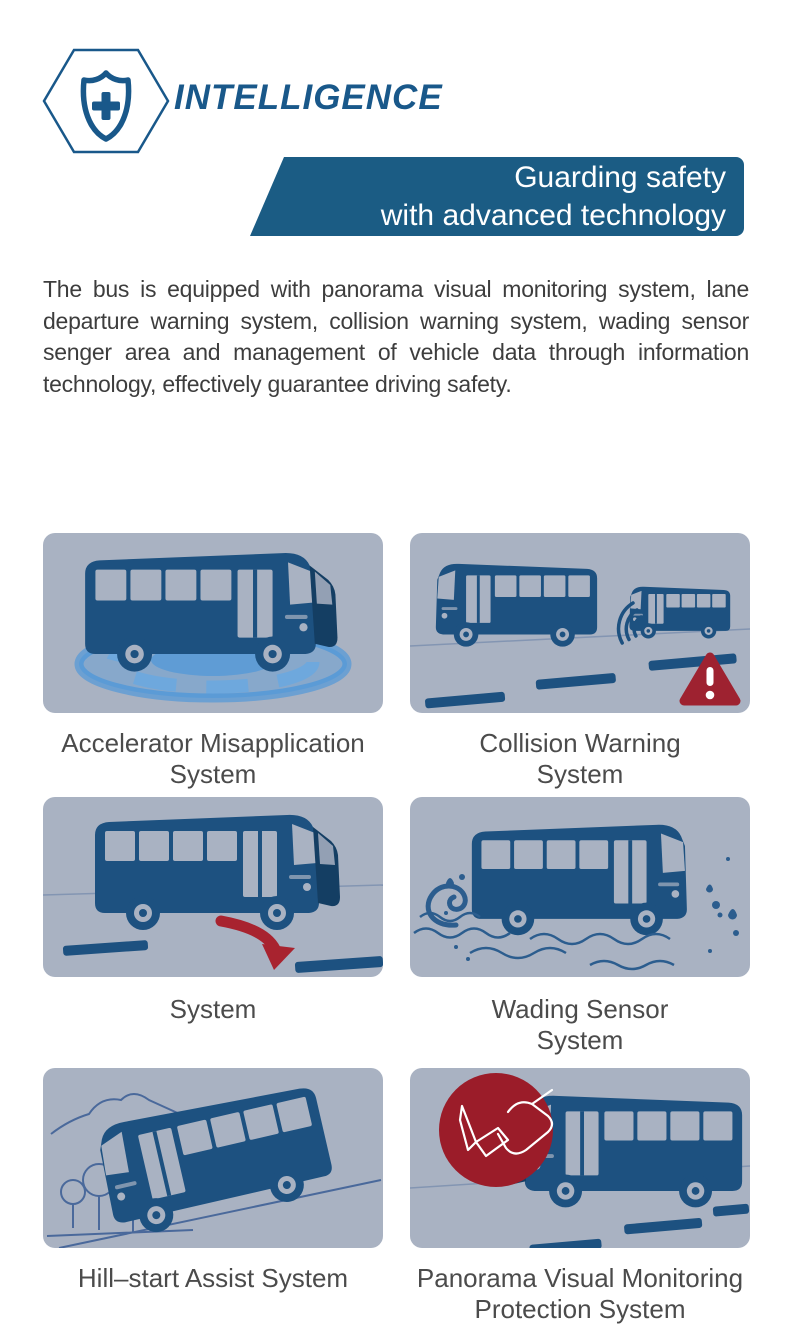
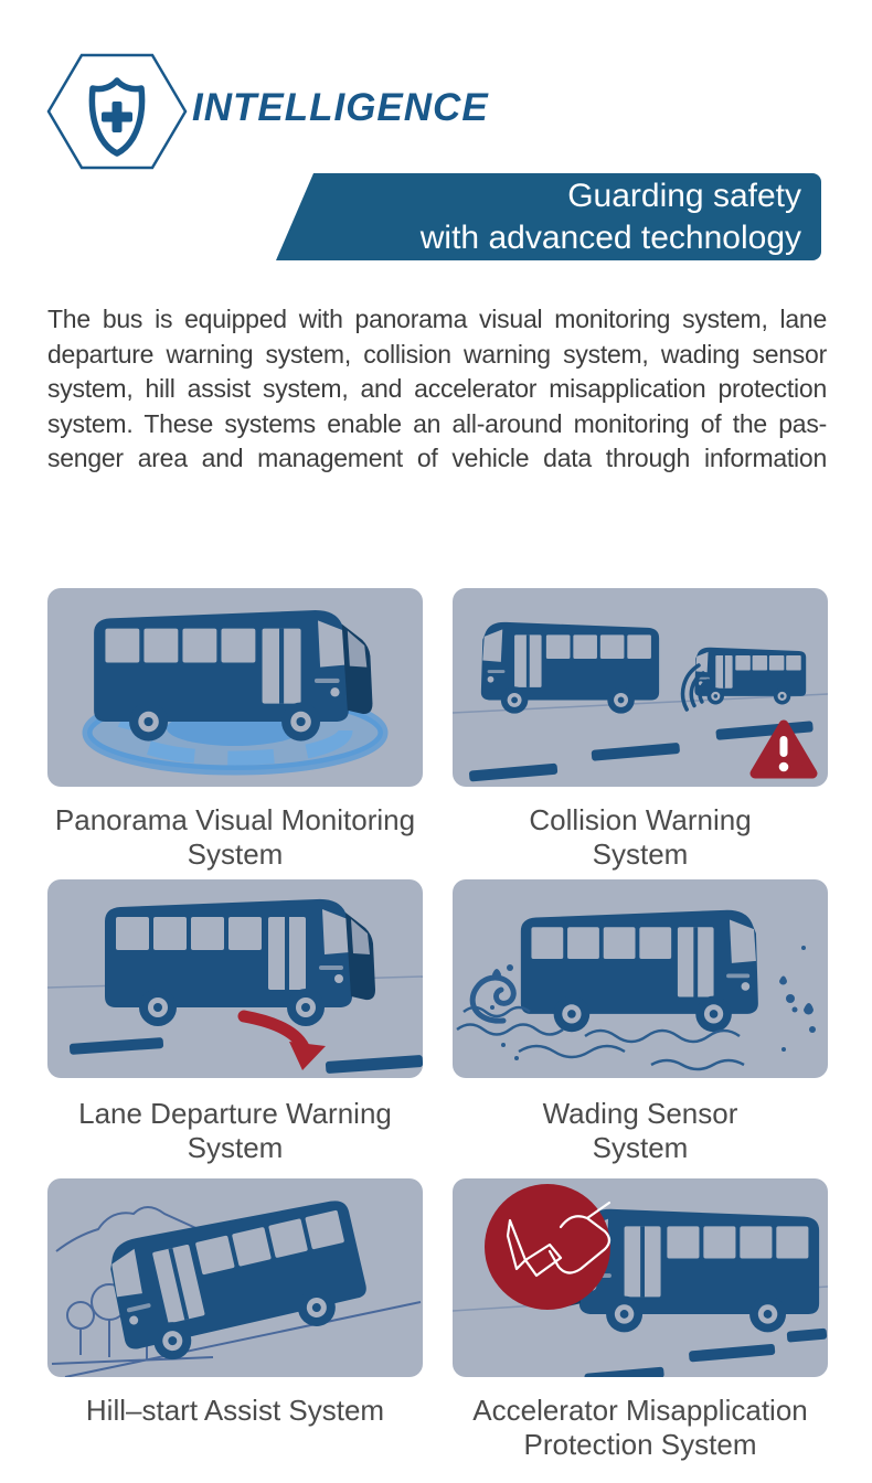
  INTELLIGENCE
  Guarding safety
  with advanced technology
  The bus is equipped with panorama visual monitoring system, lane
  departure warning system, collision warning system, wading sensor
+ system, hill assist system, and accelerator misapplication protection
+ system. These systems enable an all-around monitoring of the pas-
  senger area and management of vehicle data through information
- technology, effectively guarantee driving safety.
- Accelerator Misapplication
+ Panorama Visual Monitoring
  System
  Collision Warning
  System
+ Lane Departure Warning
  System
  Wading Sensor
  System
  Hill–start Assist System
- Panorama Visual Monitoring
+ Accelerator Misapplication
  Protection System
